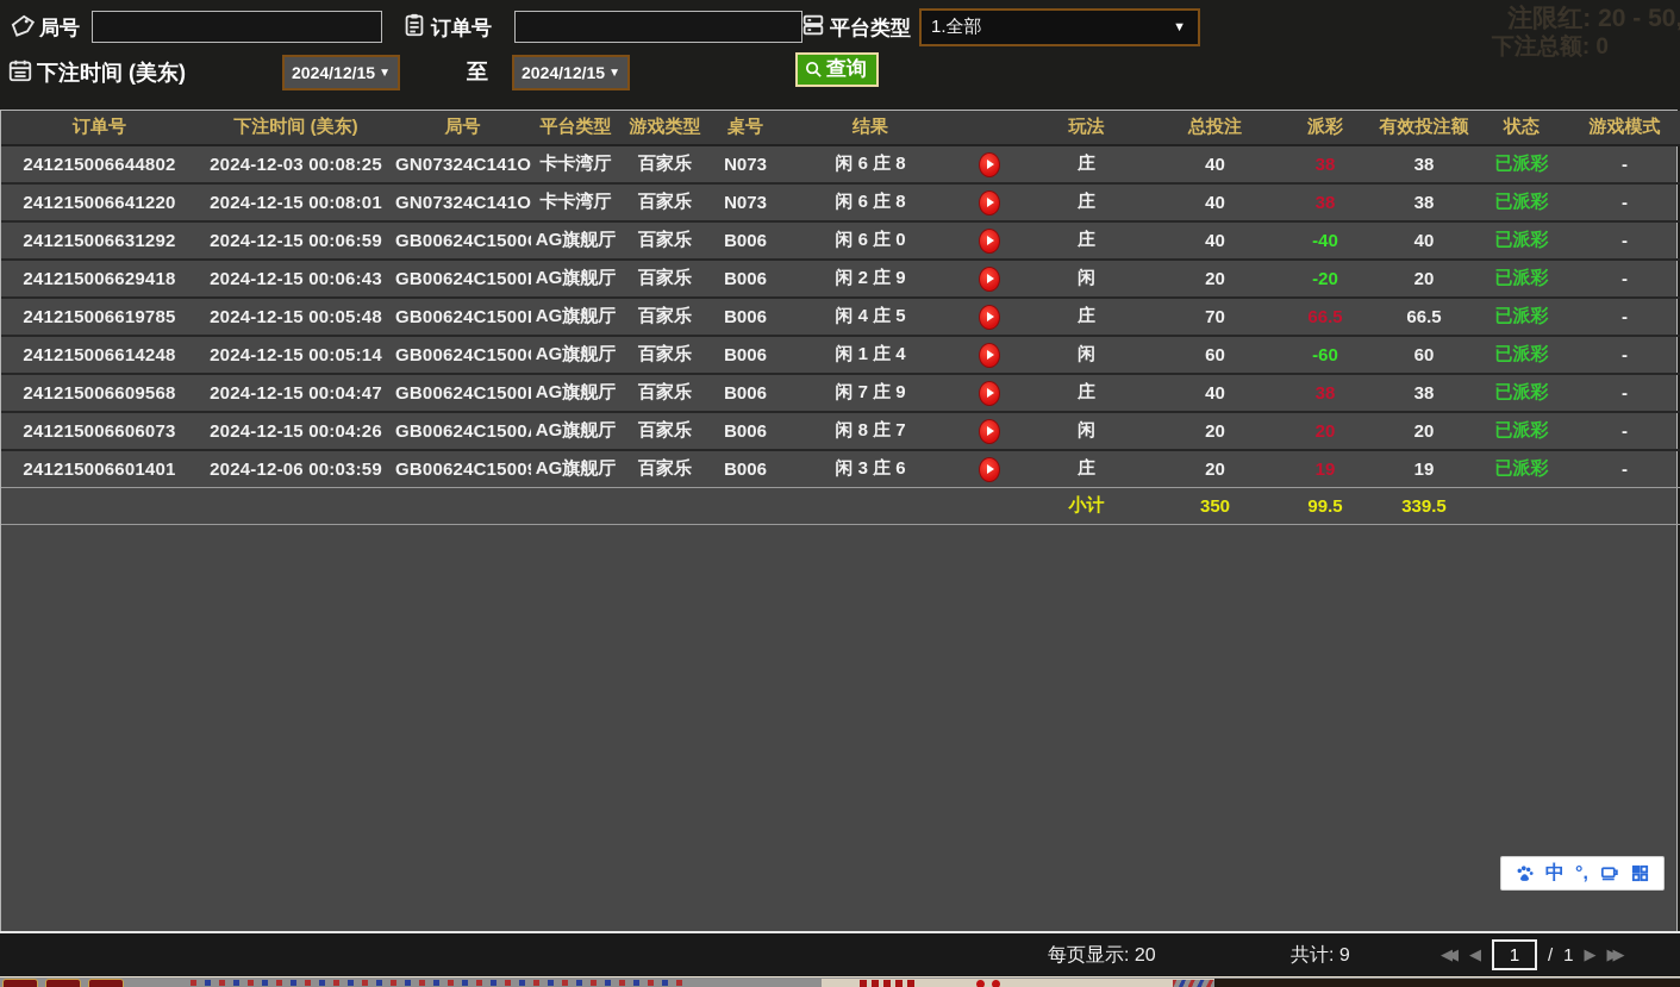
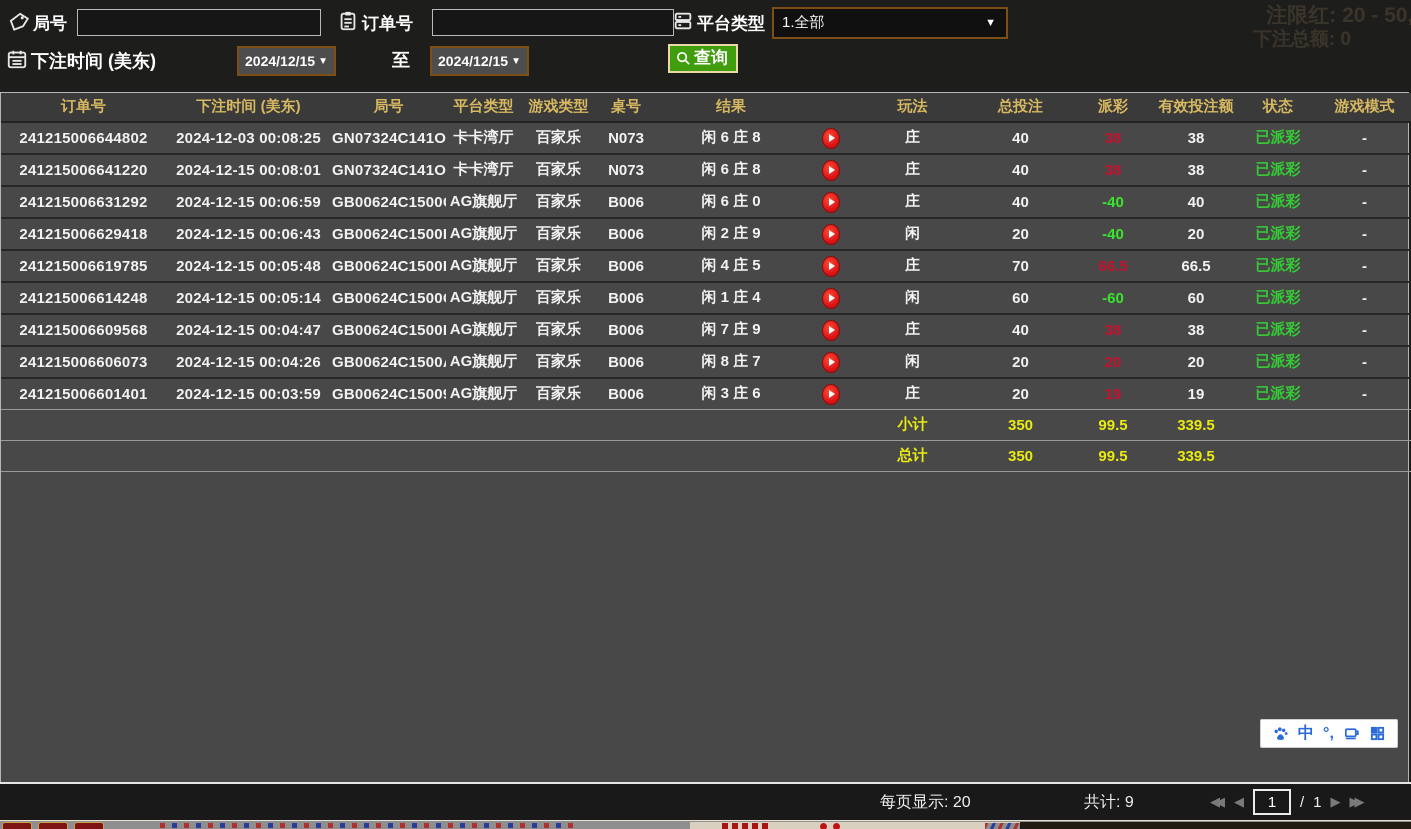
  局号
  订单号
  平台类型
  1.全部
  ▼
  下注时间 (美东)
  2024/12/15
  ▼
  至
  2024/12/15
  ▼
  查询
  注限红: 20 - 50,
  下注总额: 0
  订单号	下注时间 (美东)	局号	平台类型	游戏类型	桌号	结果		玩法	总投注	派彩	有效投注额	状态	游戏模式
  241215006644802	2024-12-03 00:08:25	GN07324C141O	卡卡湾厅	百家乐	N073	闲 6 庄 8		庄	40	38	38	已派彩	-
  241215006641220	2024-12-15 00:08:01	GN07324C141O	卡卡湾厅	百家乐	N073	闲 6 庄 8		庄	40	38	38	已派彩	-
  241215006631292	2024-12-15 00:06:59	GB00624C1500	AG旗舰厅	百家乐	B006	闲 6 庄 0		庄	40	-40	40	已派彩	-
- 241215006629418	2024-12-15 00:06:43	GB00624C1500	AG旗舰厅	百家乐	B006	闲 2 庄 9		闲	20	-20	20	已派彩	-
+ 241215006629418	2024-12-15 00:06:43	GB00624C1500	AG旗舰厅	百家乐	B006	闲 2 庄 9		闲	20	-40	20	已派彩	-
  241215006619785	2024-12-15 00:05:48	GB00624C1500	AG旗舰厅	百家乐	B006	闲 4 庄 5		庄	70	66.5	66.5	已派彩	-
  241215006614248	2024-12-15 00:05:14	GB00624C1500	AG旗舰厅	百家乐	B006	闲 1 庄 4		闲	60	-60	60	已派彩	-
  241215006609568	2024-12-15 00:04:47	GB00624C1500	AG旗舰厅	百家乐	B006	闲 7 庄 9		庄	40	38	38	已派彩	-
  241215006606073	2024-12-15 00:04:26	GB00624C1500	AG旗舰厅	百家乐	B006	闲 8 庄 7		闲	20	20	20	已派彩	-
- 241215006601401	2024-12-06 00:03:59	GB00624C1500	AG旗舰厅	百家乐	B006	闲 3 庄 6		庄	20	19	19	已派彩	-
+ 241215006601401	2024-12-15 00:03:59	GB00624C1500	AG旗舰厅	百家乐	B006	闲 3 庄 6		庄	20	19	19	已派彩	-
  	小计	350	99.5	339.5
+ 	总计	350	99.5	339.5
  中
  °,
  每页显示: 20
  共计: 9
  ◀◀
  ◀
  1
  /
  1
  ▶
  ▶▶
